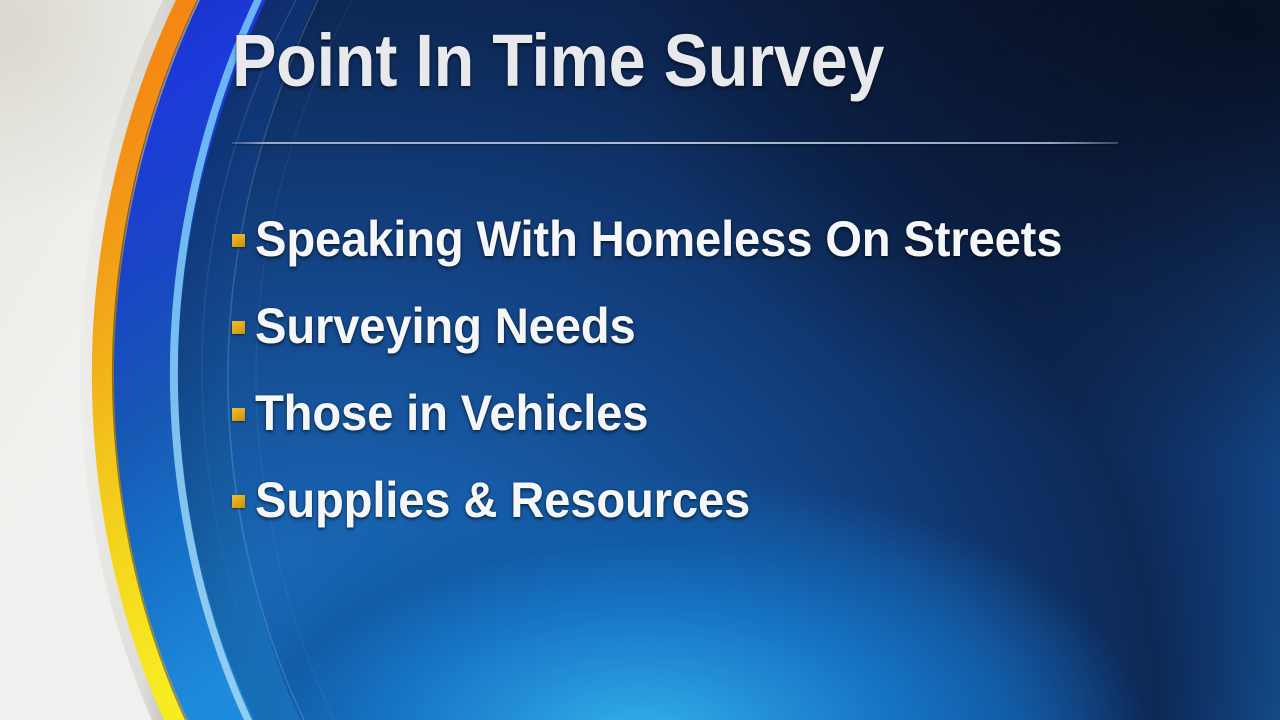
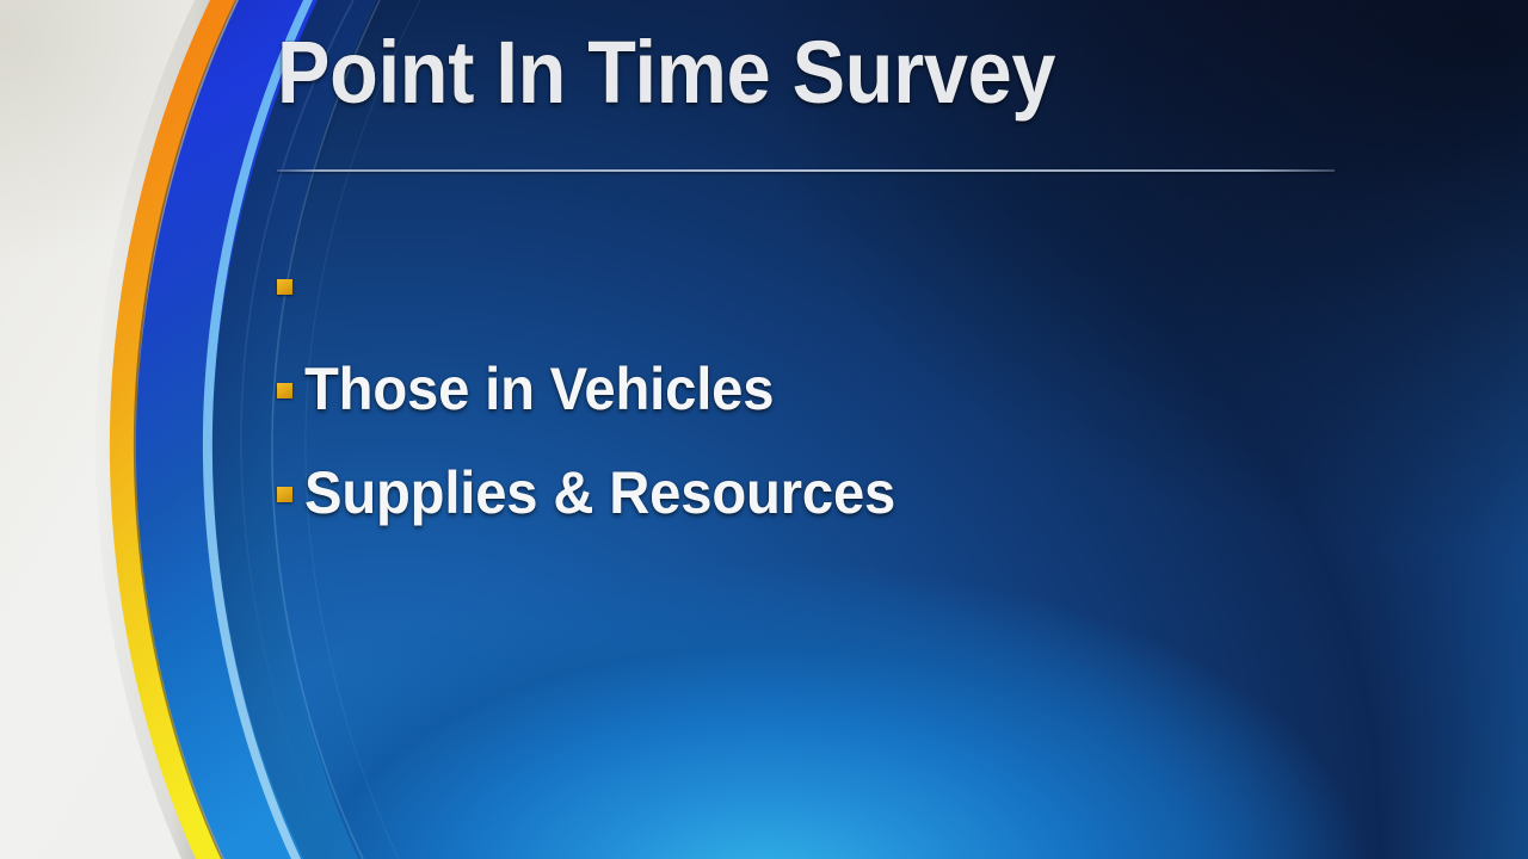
  Point In Time Survey
- Speaking With Homeless On Streets
- Surveying Needs
  Those in Vehicles
  Supplies & Resources
